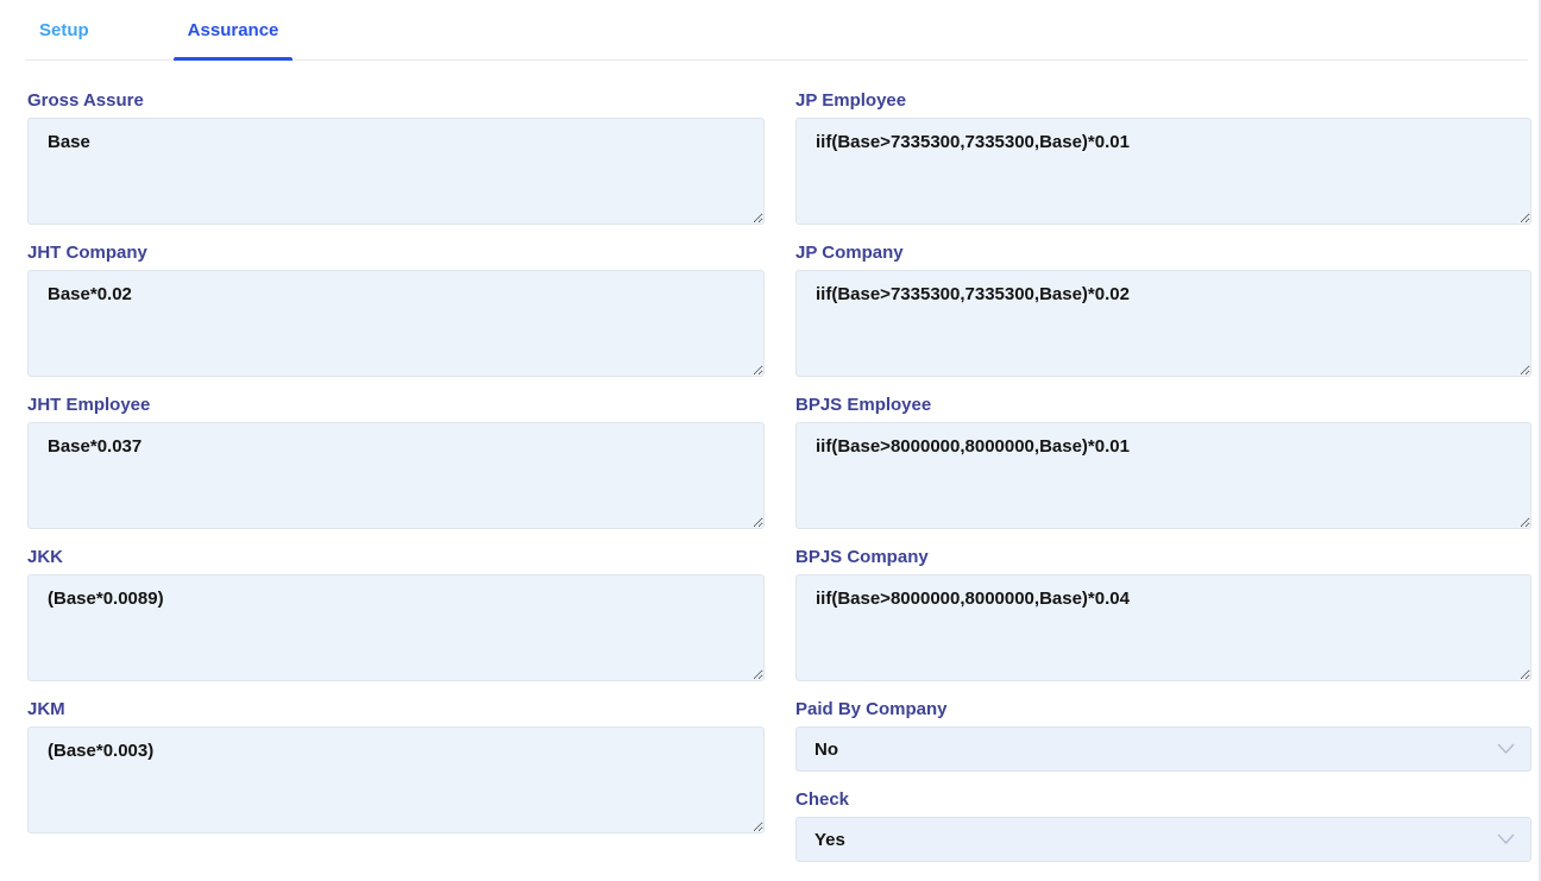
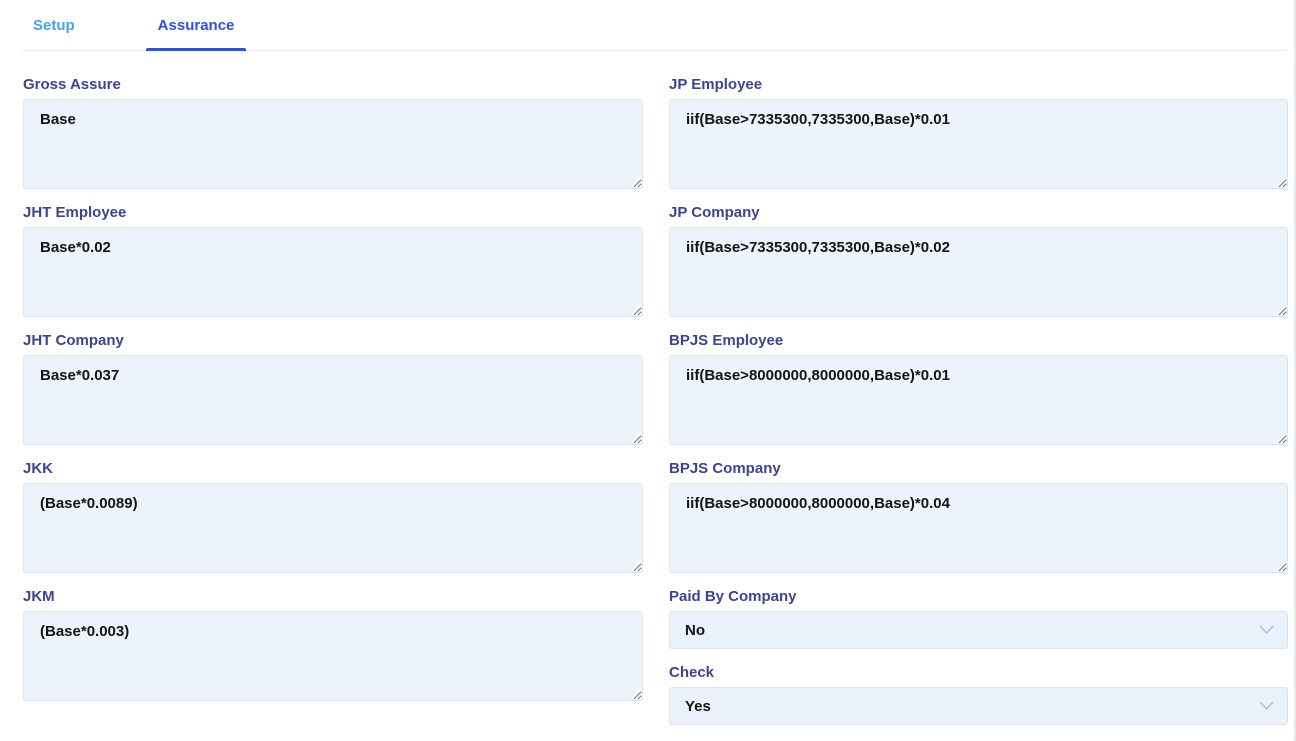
  Setup
  Assurance
  Gross Assure
  Base
- JHT Company
+ JHT Employee
  Base*0.02
- JHT Employee
+ JHT Company
  Base*0.037
  JKK
  (Base*0.0089)
  JKM
  (Base*0.003)
  JP Employee
  iif(Base>7335300,7335300,Base)*0.01
  JP Company
  iif(Base>7335300,7335300,Base)*0.02
  BPJS Employee
  iif(Base>8000000,8000000,Base)*0.01
  BPJS Company
  iif(Base>8000000,8000000,Base)*0.04
  Paid By Company
  No
  Check
  Yes
